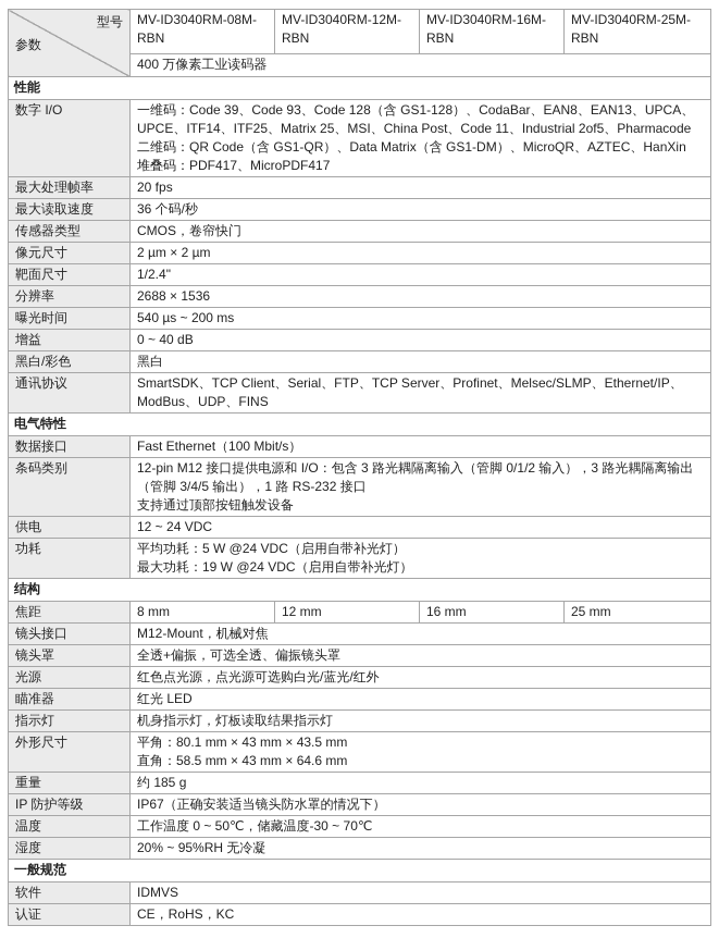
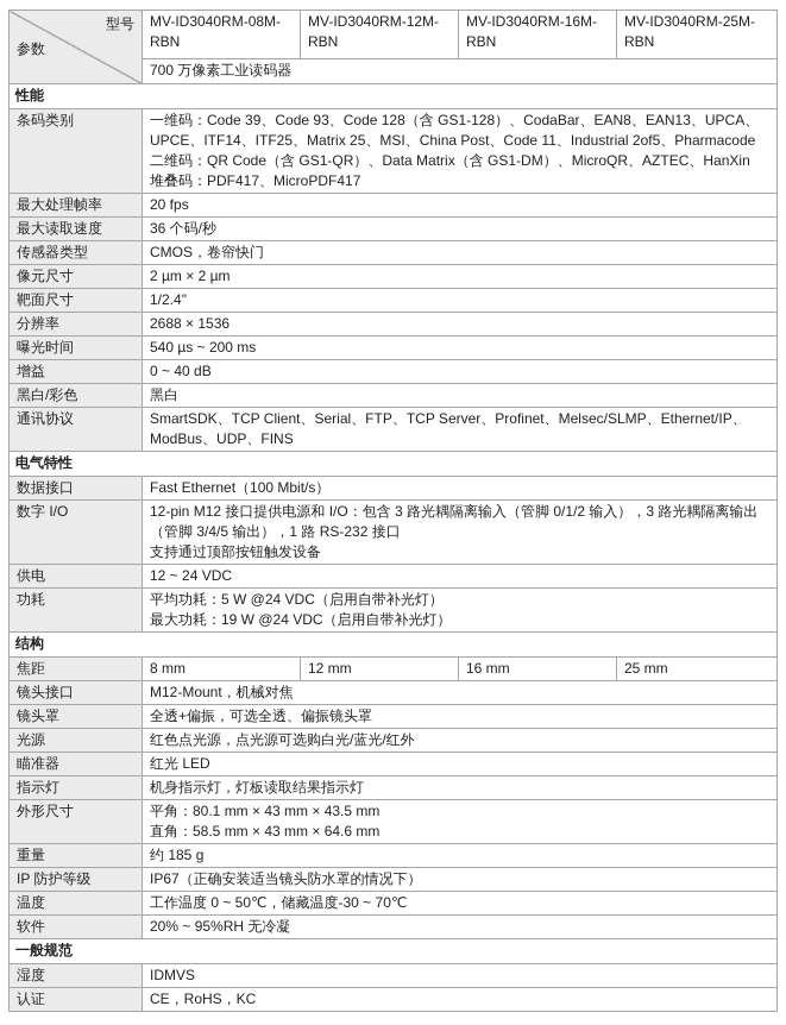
  型号 参数	MV-ID3040RM-08M-RBN	MV-ID3040RM-12M-RBN	MV-ID3040RM-16M-RBN	MV-ID3040RM-25M-RBN
- 400 万像素工业读码器
+ 700 万像素工业读码器
  性能
- 数字 I/O	一维码：Code 39、Code 93、Code 128（含 GS1-128）、CodaBar、EAN8、EAN13、UPCA、UPCE、ITF14、ITF25、Matrix 25、MSI、China Post、Code 11、Industrial 2of5、Pharmacode二维码：QR Code（含 GS1-QR）、Data Matrix（含 GS1-DM）、MicroQR、AZTEC、HanXin堆叠码：PDF417、MicroPDF417
+ 条码类别	一维码：Code 39、Code 93、Code 128（含 GS1-128）、CodaBar、EAN8、EAN13、UPCA、UPCE、ITF14、ITF25、Matrix 25、MSI、China Post、Code 11、Industrial 2of5、Pharmacode二维码：QR Code（含 GS1-QR）、Data Matrix（含 GS1-DM）、MicroQR、AZTEC、HanXin堆叠码：PDF417、MicroPDF417
  最大处理帧率	20 fps
  最大读取速度	36 个码/秒
  传感器类型	CMOS，卷帘快门
  像元尺寸	2 µm × 2 µm
  靶面尺寸	1/2.4"
  分辨率	2688 × 1536
  曝光时间	540 µs ~ 200 ms
  增益	0 ~ 40 dB
  黑白/彩色	黑白
  通讯协议	SmartSDK、TCP Client、Serial、FTP、TCP Server、Profinet、Melsec/SLMP、Ethernet/IP、ModBus、UDP、FINS
  电气特性
  数据接口	Fast Ethernet（100 Mbit/s）
- 条码类别	12-pin M12 接口提供电源和 I/O：包含 3 路光耦隔离输入（管脚 0/1/2 输入），3 路光耦隔离输出（管脚 3/4/5 输出），1 路 RS-232 接口支持通过顶部按钮触发设备
+ 数字 I/O	12-pin M12 接口提供电源和 I/O：包含 3 路光耦隔离输入（管脚 0/1/2 输入），3 路光耦隔离输出（管脚 3/4/5 输出），1 路 RS-232 接口支持通过顶部按钮触发设备
  供电	12 ~ 24 VDC
  功耗	平均功耗：5 W @24 VDC（启用自带补光灯）最大功耗：19 W @24 VDC（启用自带补光灯）
  结构
  焦距	8 mm	12 mm	16 mm	25 mm
  镜头接口	M12-Mount，机械对焦
  镜头罩	全透+偏振，可选全透、偏振镜头罩
  光源	红色点光源，点光源可选购白光/蓝光/红外
  瞄准器	红光 LED
  指示灯	机身指示灯，灯板读取结果指示灯
  外形尺寸	平角：80.1 mm × 43 mm × 43.5 mm直角：58.5 mm × 43 mm × 64.6 mm
  重量	约 185 g
  IP 防护等级	IP67（正确安装适当镜头防水罩的情况下）
  温度	工作温度 0 ~ 50℃，储藏温度-30 ~ 70℃
- 湿度	20% ~ 95%RH 无冷凝
+ 软件	20% ~ 95%RH 无冷凝
  一般规范
- 软件	IDMVS
+ 湿度	IDMVS
  认证	CE，RoHS，KC
